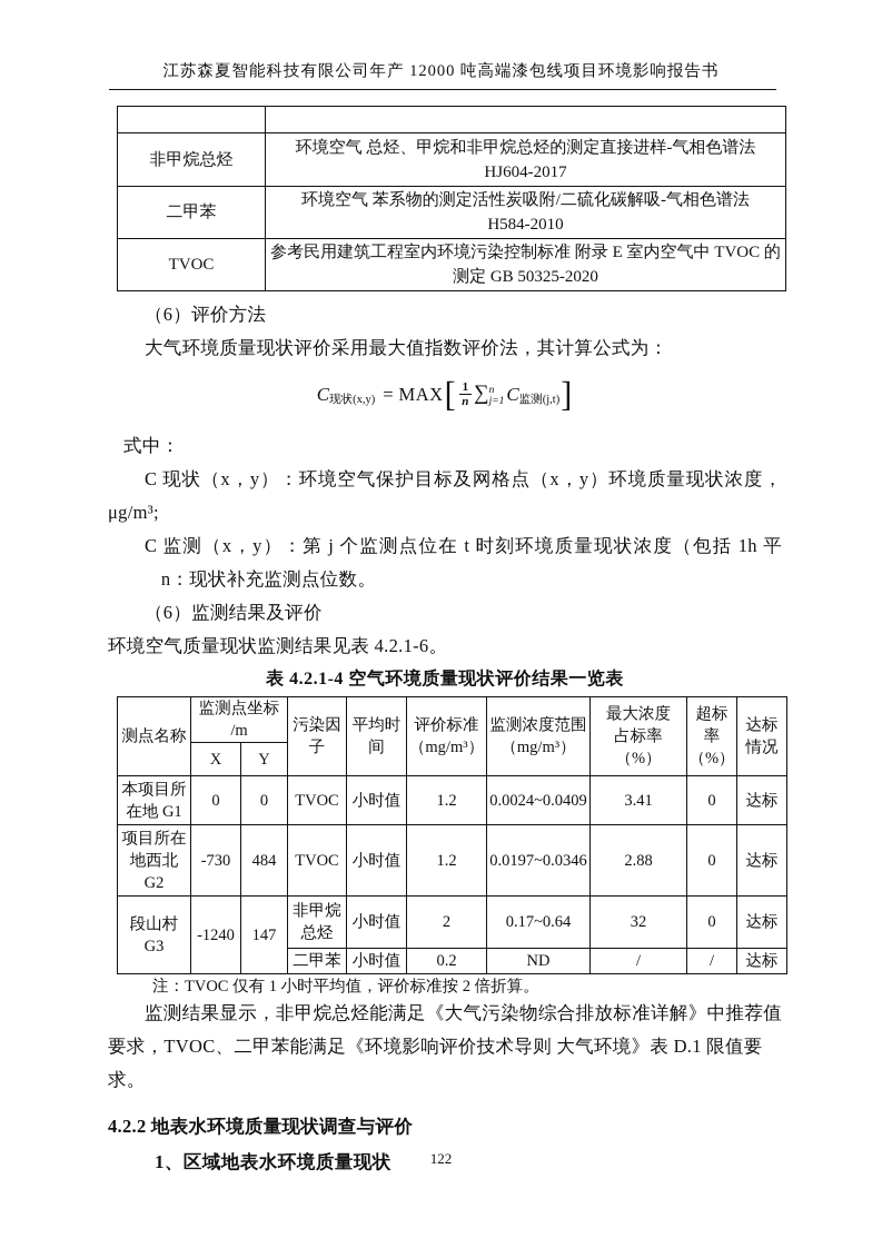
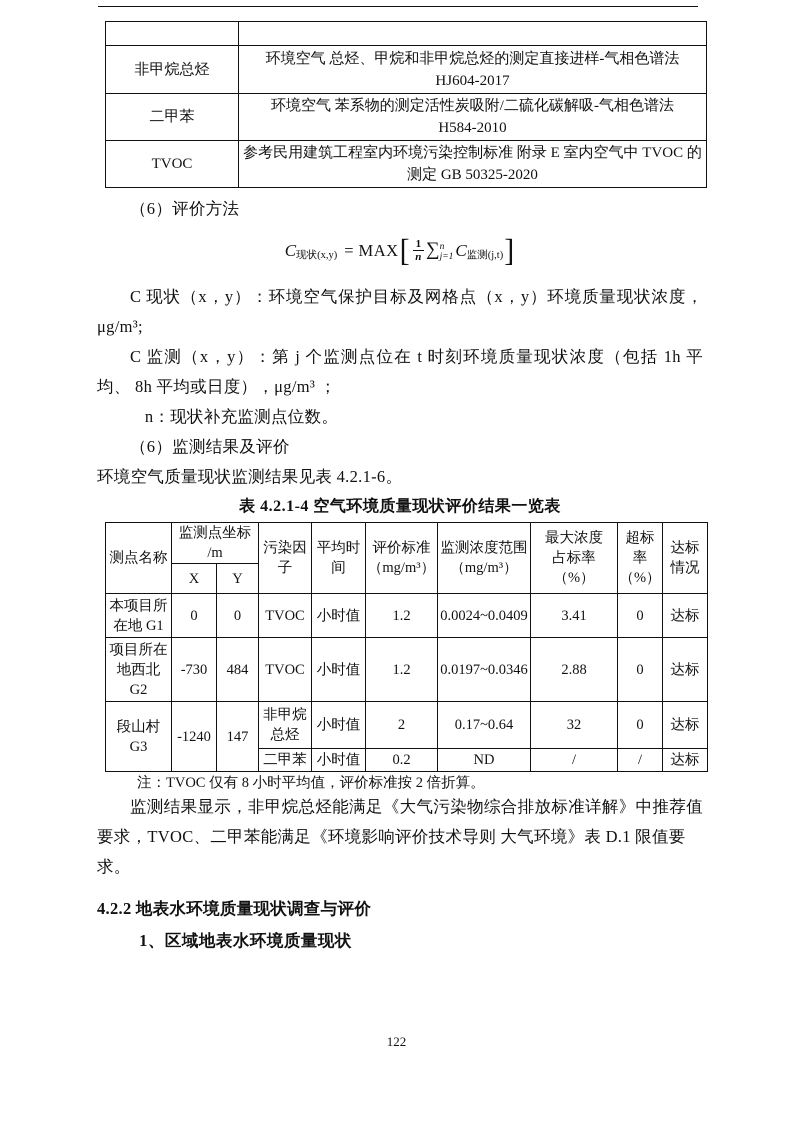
- 江苏森夏智能科技有限公司年产 12000 吨高端漆包线项目环境影响报告书
  非甲烷总烃	环境空气 总烃、甲烷和非甲烷总烃的测定直接进样-气相色谱法 HJ604-2017
  二甲苯	环境空气 苯系物的测定活性炭吸附/二硫化碳解吸-气相色谱法 H584-2010
  TVOC	参考民用建筑工程室内环境污染控制标准 附录 E 室内空气中 TVOC 的测定 GB 50325-2020
  （6）评价方法
- 大气环境质量现状评价采用最大值指数评价法，其计算公式为：
  C
  现状(x,y)
  =
  MAX
  [
  1
  n
  ∑
  n
  j=1
  C
  监测(j,t)
  ]
- 式中：
  C 现状（x，y）：环境空气保护目标及网格点（x，y）环境质量现状浓度，
  μg/m³;
  C 监测（x，y）：第 j 个监测点位在 t 时刻环境质量现状浓度（包括 1h 平
+ 均、 8h 平均或日度），μg/m³ ；
  n：现状补充监测点位数。
  （6）监测结果及评价
  环境空气质量现状监测结果见表 4.2.1-6。
  表 4.2.1-4 空气环境质量现状评价结果一览表
  测点名称	监测点坐标 /m	污染因 子	平均时 间	评价标准 （mg/m³）	监测浓度范围 （mg/m³）	最大浓度 占标率 （%）	超标 率 （%）	达标 情况
  X	Y
  本项目所 在地 G1	0	0	TVOC	小时值	1.2	0.0024~0.0409	3.41	0	达标
  项目所在 地西北 G2	-730	484	TVOC	小时值	1.2	0.0197~0.0346	2.88	0	达标
  段山村 G3	-1240	147	非甲烷 总烃	小时值	2	0.17~0.64	32	0	达标
  二甲苯	小时值	0.2	ND	/	/	达标
- 注：TVOC 仅有 1 小时平均值，评价标准按 2 倍折算。
+ 注：TVOC 仅有 8 小时平均值，评价标准按 2 倍折算。
  监测结果显示，非甲烷总烃能满足《大气污染物综合排放标准详解》中推荐值
  要求，TVOC、二甲苯能满足《环境影响评价技术导则 大气环境》表 D.1 限值要求。
  4.2.2 地表水环境质量现状调查与评价
  1、区域地表水环境质量现状
  122
